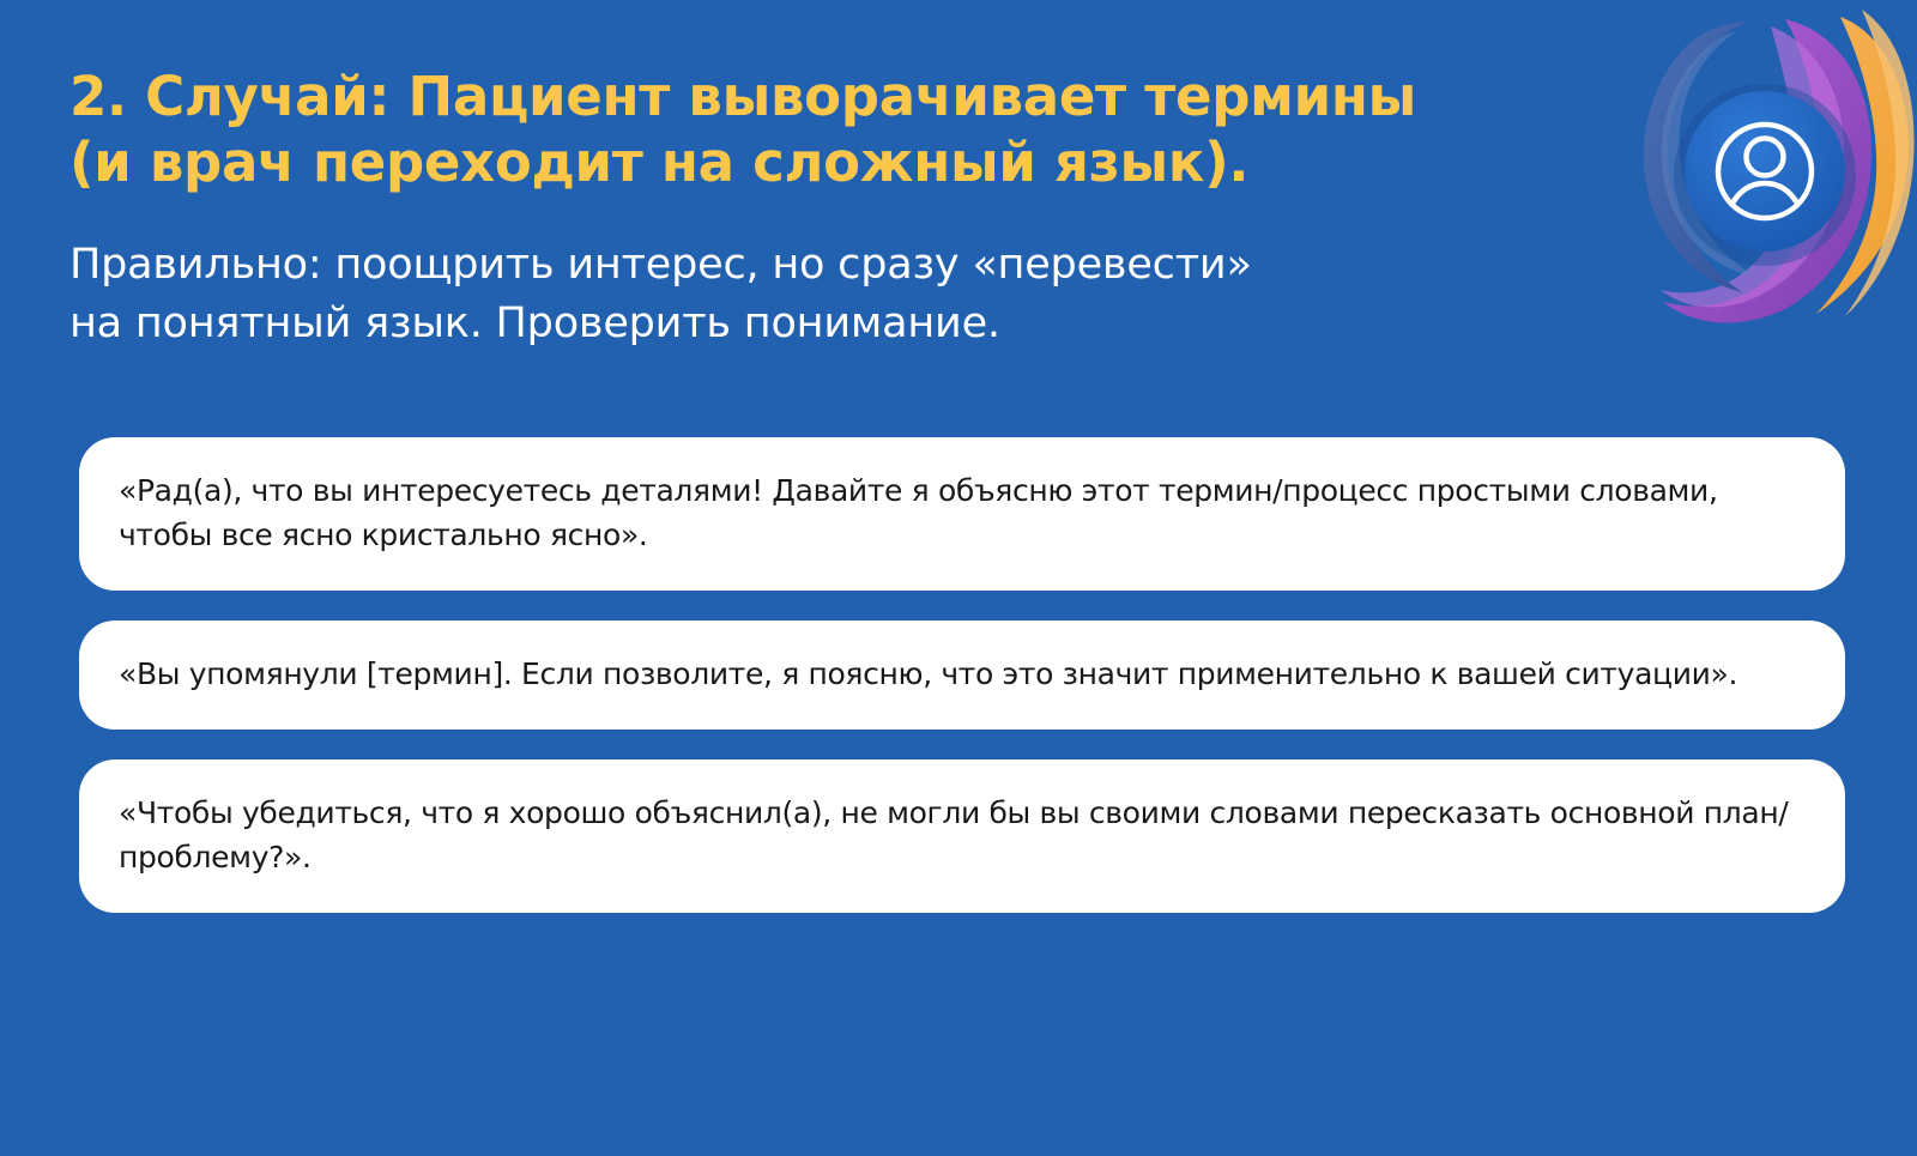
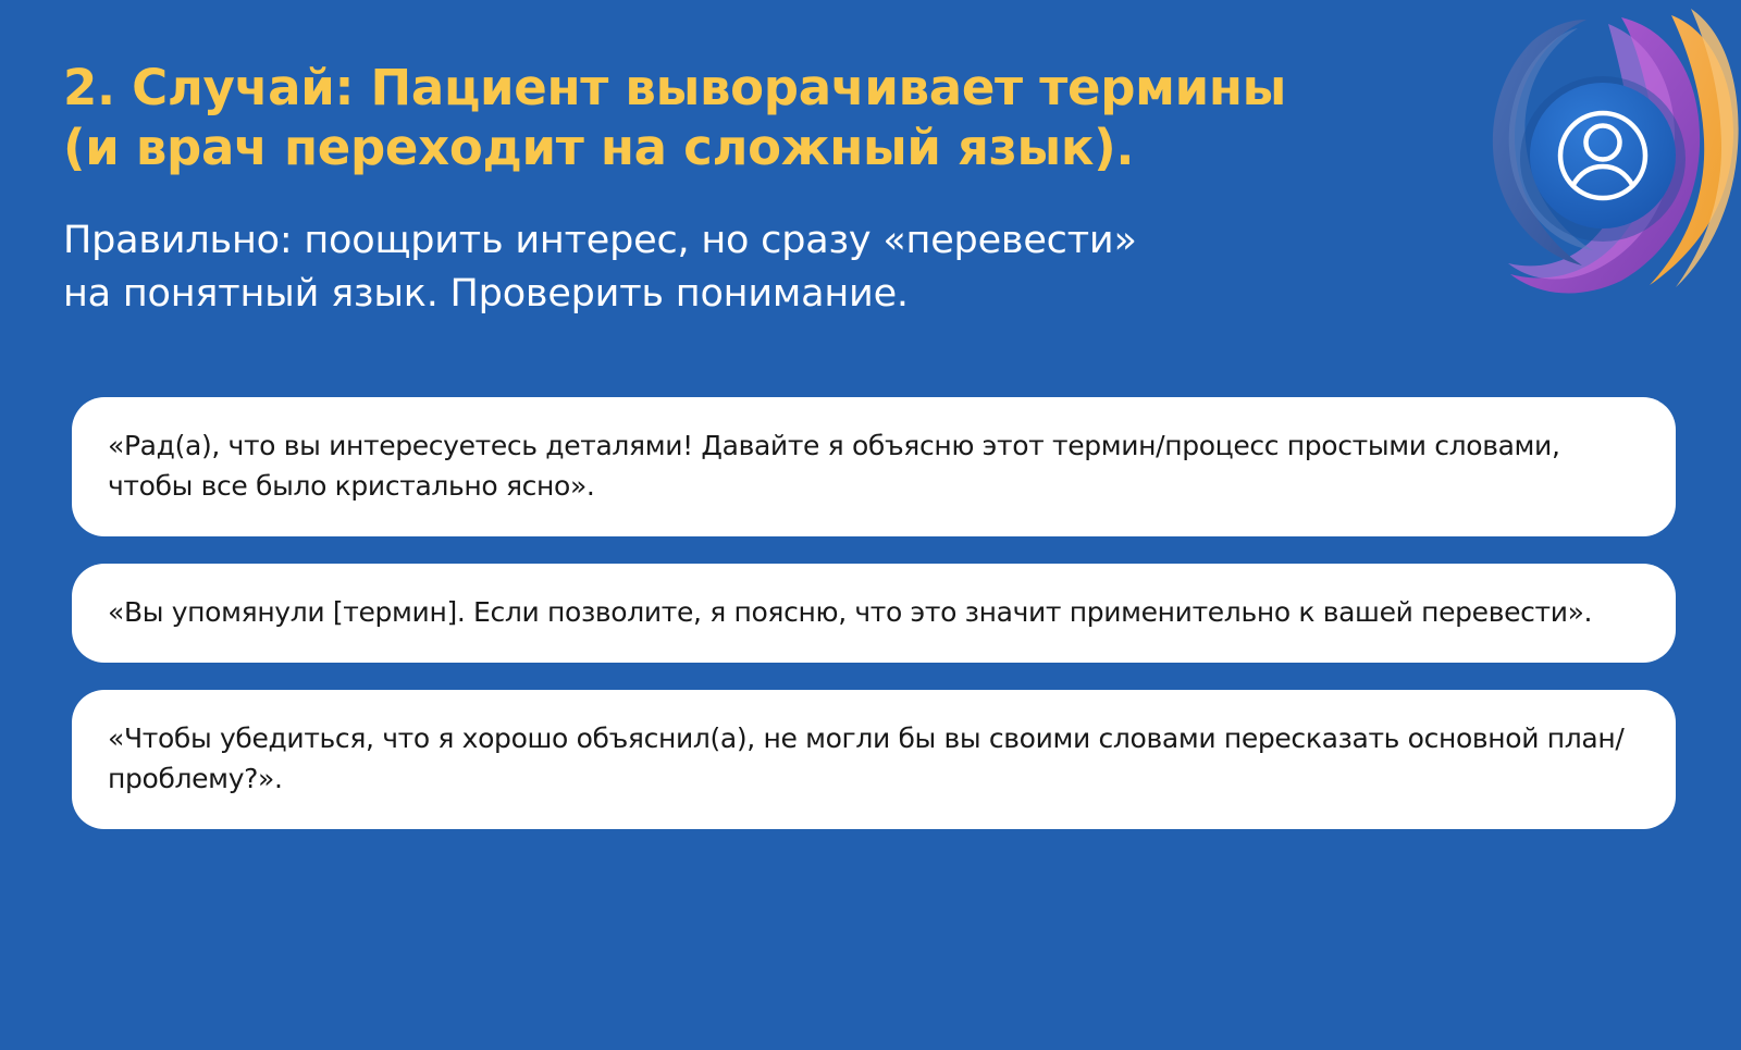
  2. Случай: Пациент выворачивает термины
  (и врач переходит на сложный язык).
  Правильно: поощрить интерес, но сразу «перевести»
  на понятный язык. Проверить понимание.
- «Рад(а), что вы интересуетесь деталями! Давайте я объясню этот термин/процесс простыми словами, чтобы все ясно кристально ясно».
+ «Рад(а), что вы интересуетесь деталями! Давайте я объясню этот термин/процесс простыми словами, чтобы все было кристально ясно».
- «Вы упомянули [термин]. Если позволите, я поясню, что это значит применительно к вашей ситуации».
+ «Вы упомянули [термин]. Если позволите, я поясню, что это значит применительно к вашей перевести».
  «Чтобы убедиться, что я хорошо объяснил(а), не могли бы вы своими словами пересказать основной план/проблему?».
